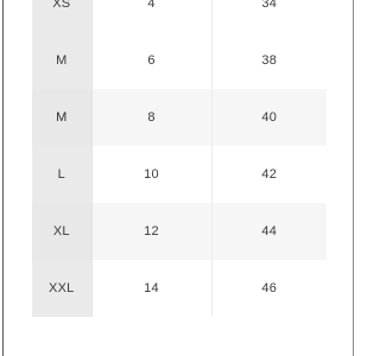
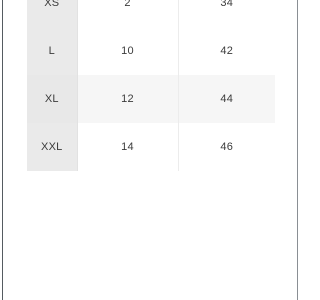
- XS	4	34
+ XS	2	34
- M	6	38
- M	8	40
  L	10	42
  XL	12	44
  XXL	14	46
